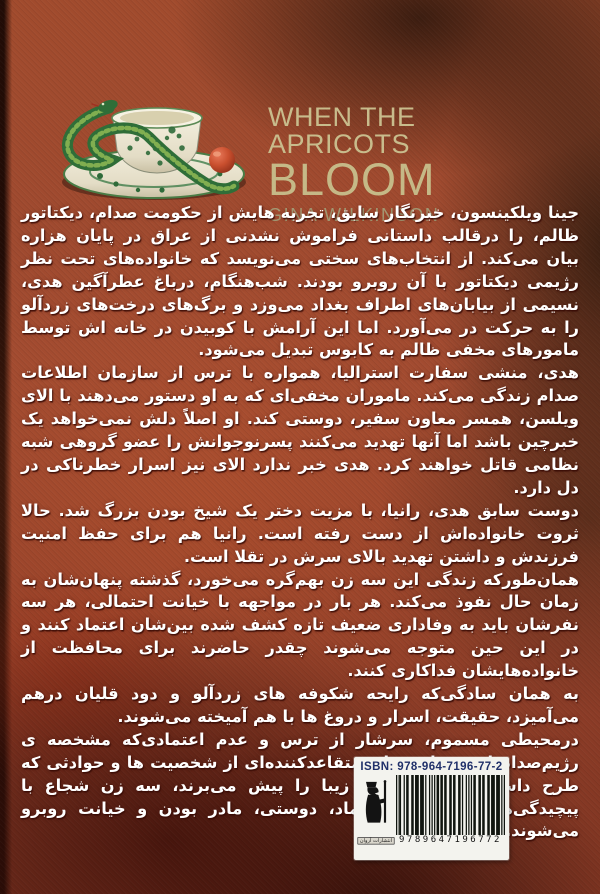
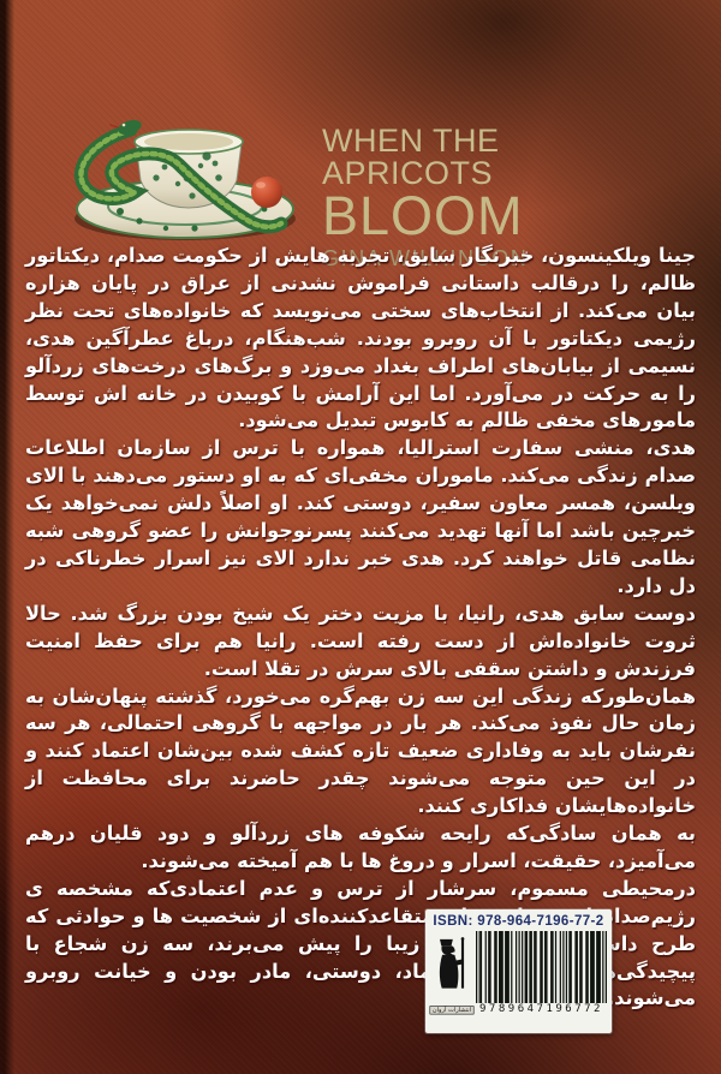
  WHEN THE
  APRICOTS
  BLOOM
  GINA WILKINSON
  جینا ویلکینسون، خبرنگار سابق، تجربه هایش از حکومت صدام، دیکتاتور ظالم، را درقالب داستانی فراموش نشدنی از عراق در پایان هزاره بیان می‌کند. از انتخاب‌های سختی می‌نویسد که خانواده‌های تحت نظر رژیمی دیکتاتور با آن روبرو بودند. شب‌هنگام، درباغ عطرآگین هدی، نسیمی از بیابان‌های اطراف بغداد می‌وزد و برگ‌های درخت‌های زردآلو را به حرکت در می‌آورد. اما این آرامش با کوبیدن در خانه اش توسط مامورهای مخفی ظالم به کابوس تبدیل می‌شود.
  هدی، منشی سفارت استرالیا، همواره با ترس از سازمان اطلاعات صدام زندگی می‌کند. ماموران مخفی‌ای که به او دستور می‌دهند با الای ویلسن، همسر معاون سفیر، دوستی کند. او اصلاً دلش نمی‌خواهد یک خبرچین باشد اما آنها تهدید می‌کنند پسرنوجوانش را عضو گروهی شبه نظامی قاتل خواهند کرد. هدی خبر ندارد الای نیز اسرار خطرناکی در دل دارد.
- دوست سابق هدی، رانیا، با مزیت دختر یک شیخ بودن بزرگ شد. حالا ثروت خانواده‌اش از دست رفته است. رانیا هم برای حفظ امنیت فرزندش و داشتن تهدید بالای سرش در تقلا است.
+ دوست سابق هدی، رانیا، با مزیت دختر یک شیخ بودن بزرگ شد. حالا ثروت خانواده‌اش از دست رفته است. رانیا هم برای حفظ امنیت فرزندش و داشتن سقفی بالای سرش در تقلا است.
- همان‌طورکه زندگی این سه زن بهم‌گره می‌خورد، گذشته پنهان‌شان به زمان حال نفوذ می‌کند. هر بار در مواجهه با خیانت احتمالی، هر سه نفرشان باید به وفاداری ضعیف تازه کشف شده بین‌شان اعتماد کنند و در این حین متوجه می‌شوند چقدر حاضرند برای محافظت از خانواده‌هایشان فداکاری کنند.
+ همان‌طورکه زندگی این سه زن بهم‌گره می‌خورد، گذشته پنهان‌شان به زمان حال نفوذ می‌کند. هر بار در مواجهه با گروهی احتمالی، هر سه نفرشان باید به وفاداری ضعیف تازه کشف شده بین‌شان اعتماد کنند و در این حین متوجه می‌شوند چقدر حاضرند برای محافظت از خانواده‌هایشان فداکاری کنند.
  به همان سادگی‌که رایحه شکوفه های زردآلو و دود قلیان درهم می‌آمیزد، حقیقت، اسرار و دروغ ها با هم آمیخته می‌شوند.
  درمحیطی مسموم، سرشار از ترس و عدم اعتمادی‌که مشخصه ی رژیم‌صداتقاعدکننده‌ای از شخصیت ها و حوادثی که طرح دا زیبا را پیش می‌برند، سه زن شجاع با پیچیدگی‌اد، دوستی، مادر بودن و خیانت روبرو می‌شوند
  ISBN: 978-964-7196-77-2
  9789647196772
